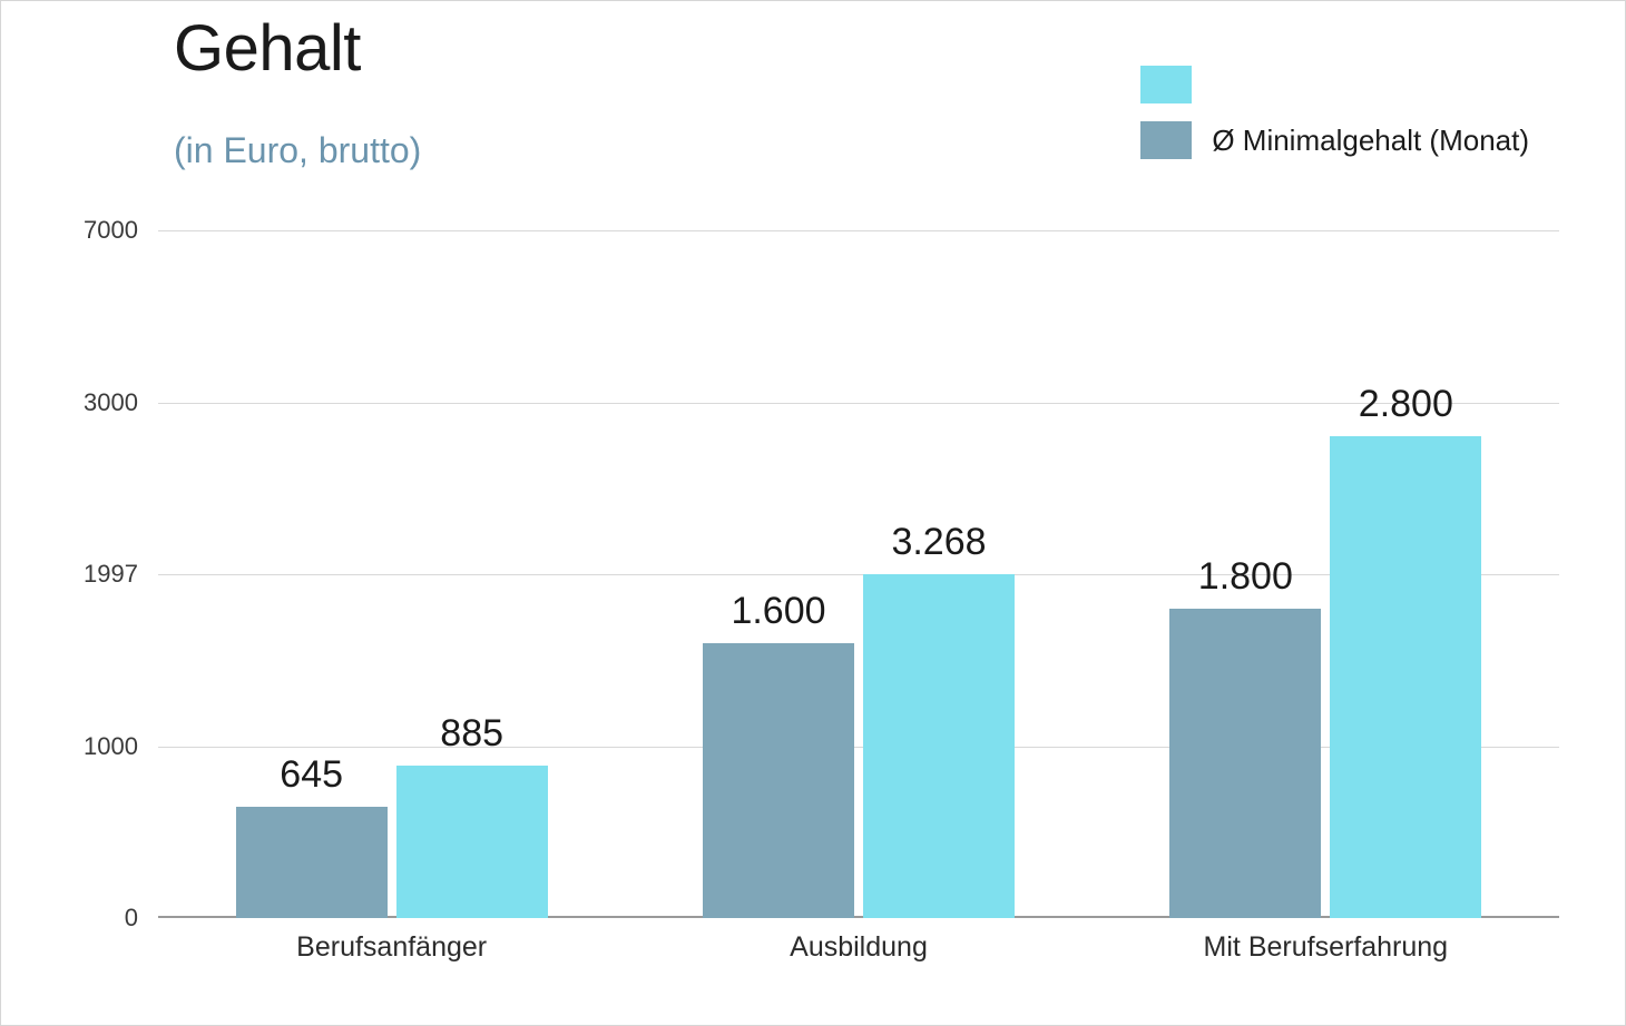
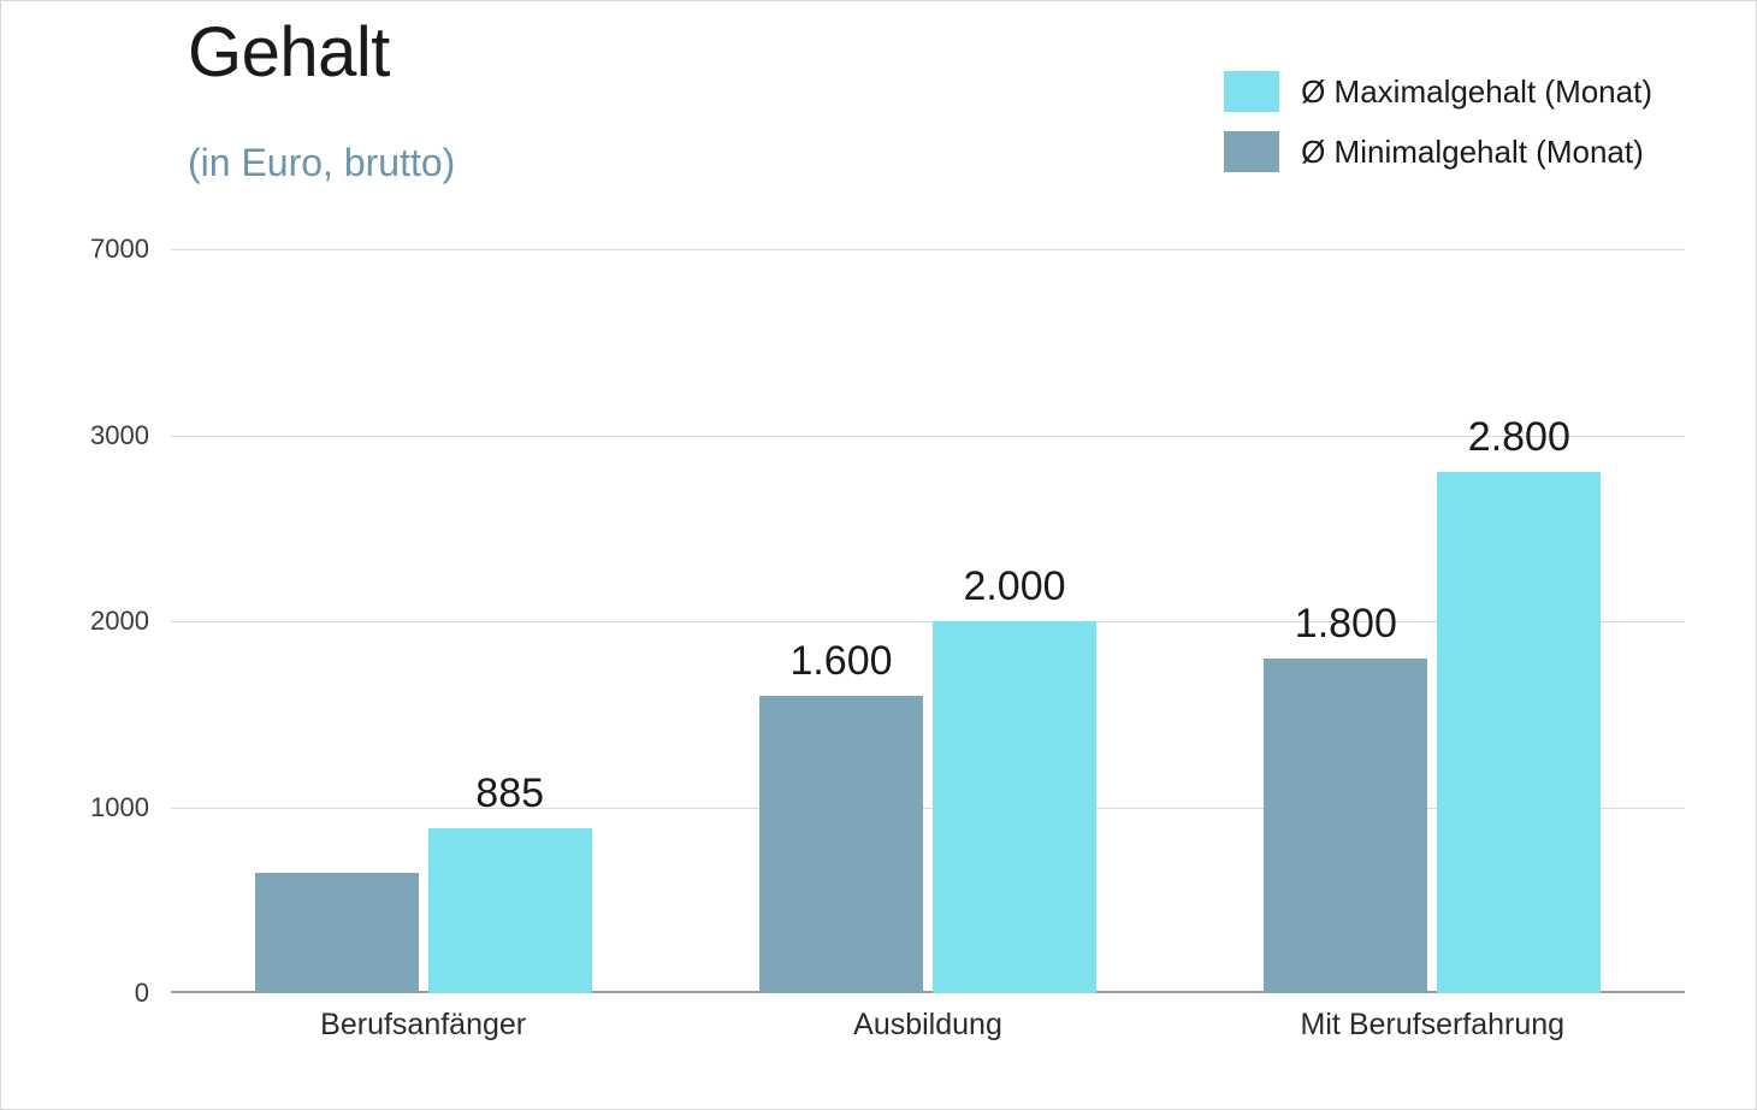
  Gehalt
  (in Euro, brutto)
+ Ø Maximalgehalt (Monat)
  Ø Minimalgehalt (Monat)
  0
  1000
- 1997
+ 2000
  3000
  7000
- 645
  885
  Berufsanfänger
  1.600
- 3.268
+ 2.000
  Ausbildung
  1.800
  2.800
  Mit Berufserfahrung
